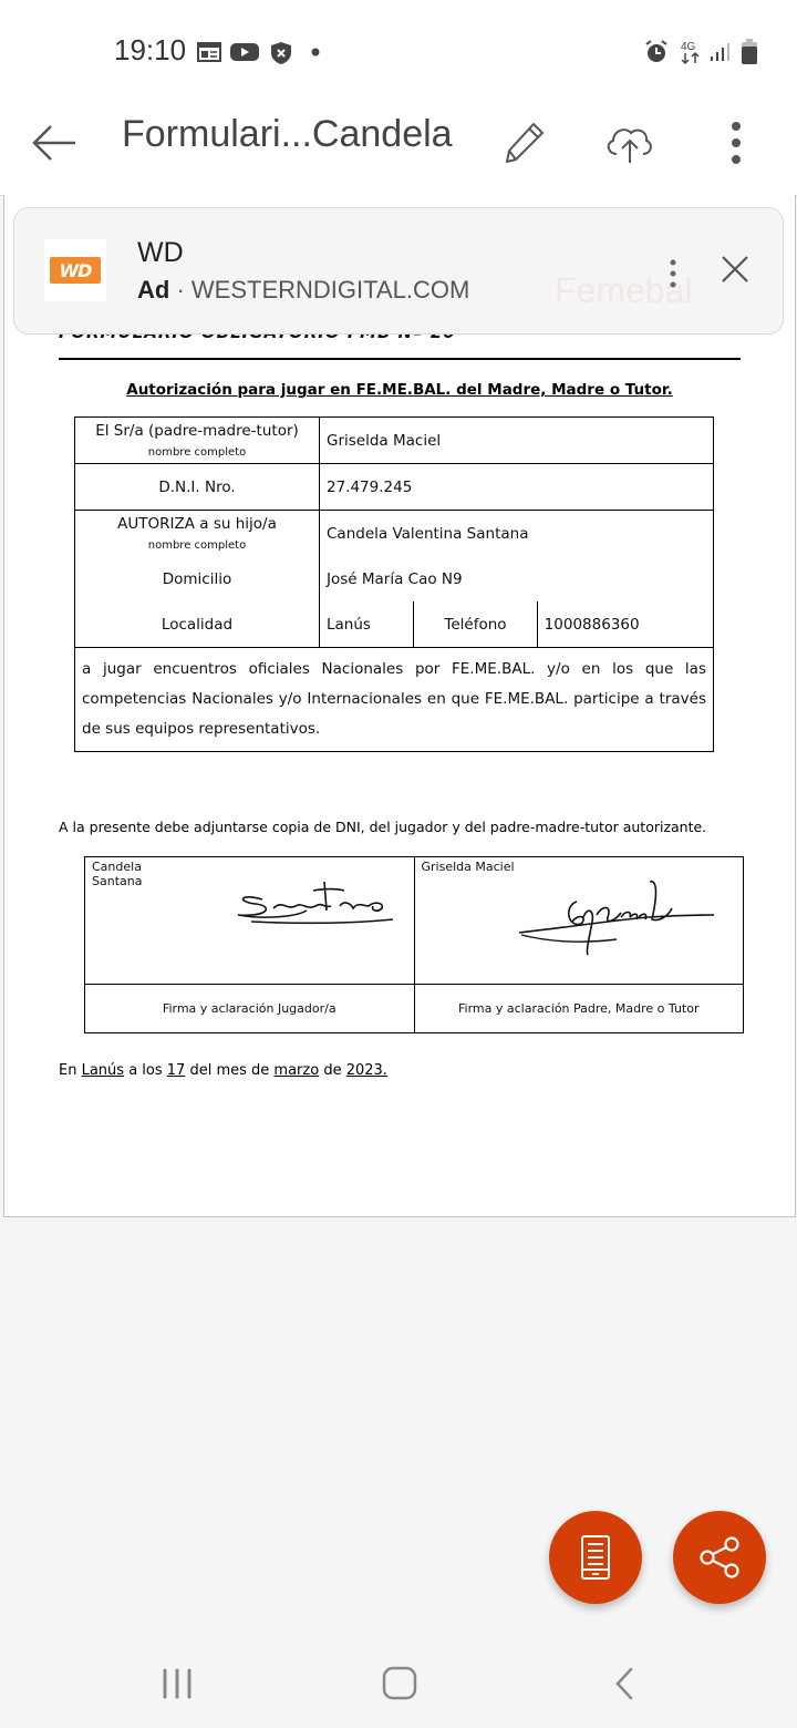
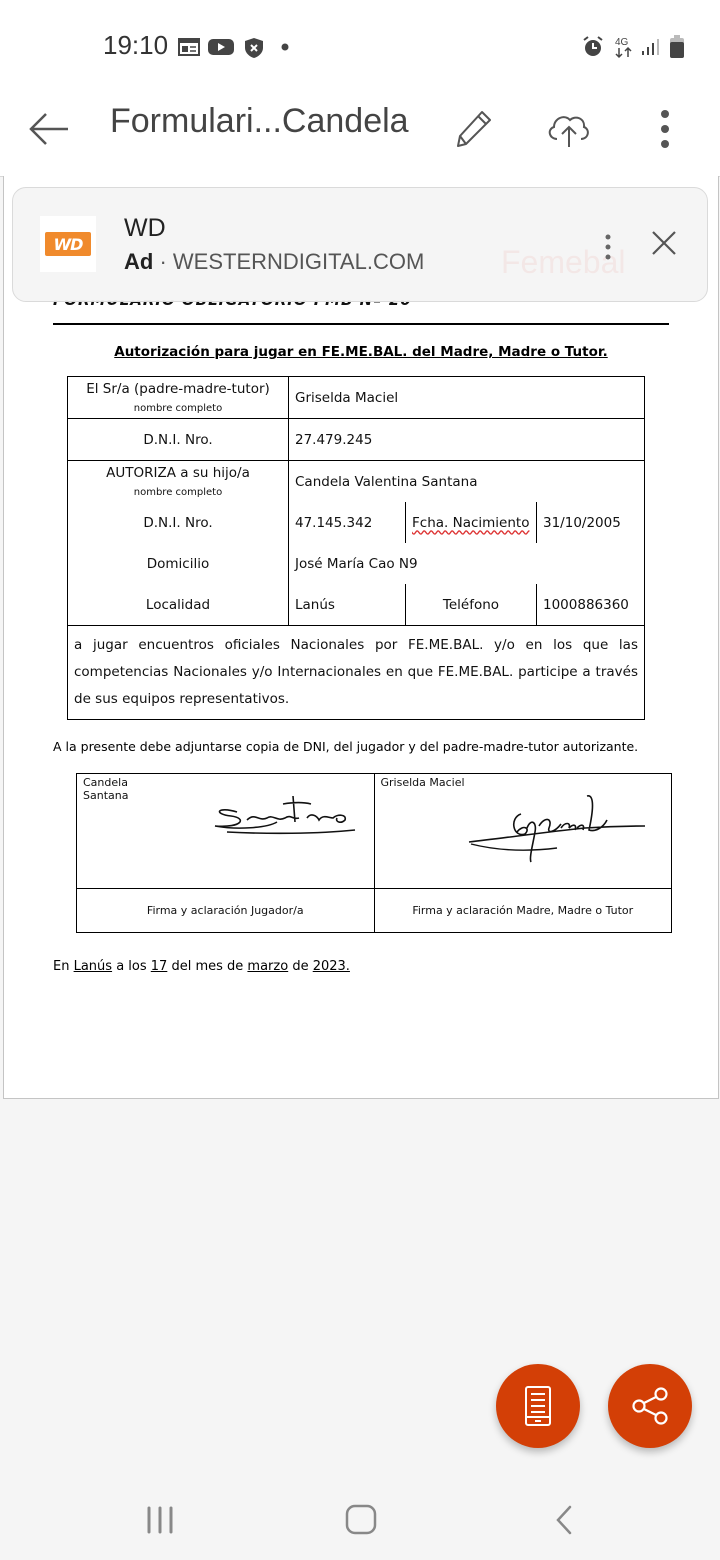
  19:10
  4G
  Formulari...Candela
  Autorización para jugar en FE.ME.BAL. del Madre, Madre o Tutor.
  El Sr/a (padre-madre-tutor)nombre completo	Griselda Maciel
  D.N.I. Nro.	27.479.245
  AUTORIZA a su hijo/anombre completo	Candela Valentina Santana
+ D.N.I. Nro.	47.145.342	Fcha. Nacimiento	31/10/2005
  Domicilio	José María Cao N9
  Localidad	Lanús	Teléfono	1000886360
  a jugar encuentros oficiales Nacionales por FE.ME.BAL. y/o en los que las competencias Nacionales y/o Internacionales en que FE.ME.BAL. participe a través de sus equipos representativos.
  A la presente debe adjuntarse copia de DNI, del jugador y del padre-madre-tutor autorizante.
  Candela Santana	Griselda Maciel
- Firma y aclaración Jugador/a	Firma y aclaración Padre, Madre o Tutor
+ Firma y aclaración Jugador/a	Firma y aclaración Madre, Madre o Tutor
  En Lanús a los 17 del mes de marzo de 2023.
  WD
  WD
  Ad · WESTERNDIGITAL.COM
  Femebal
